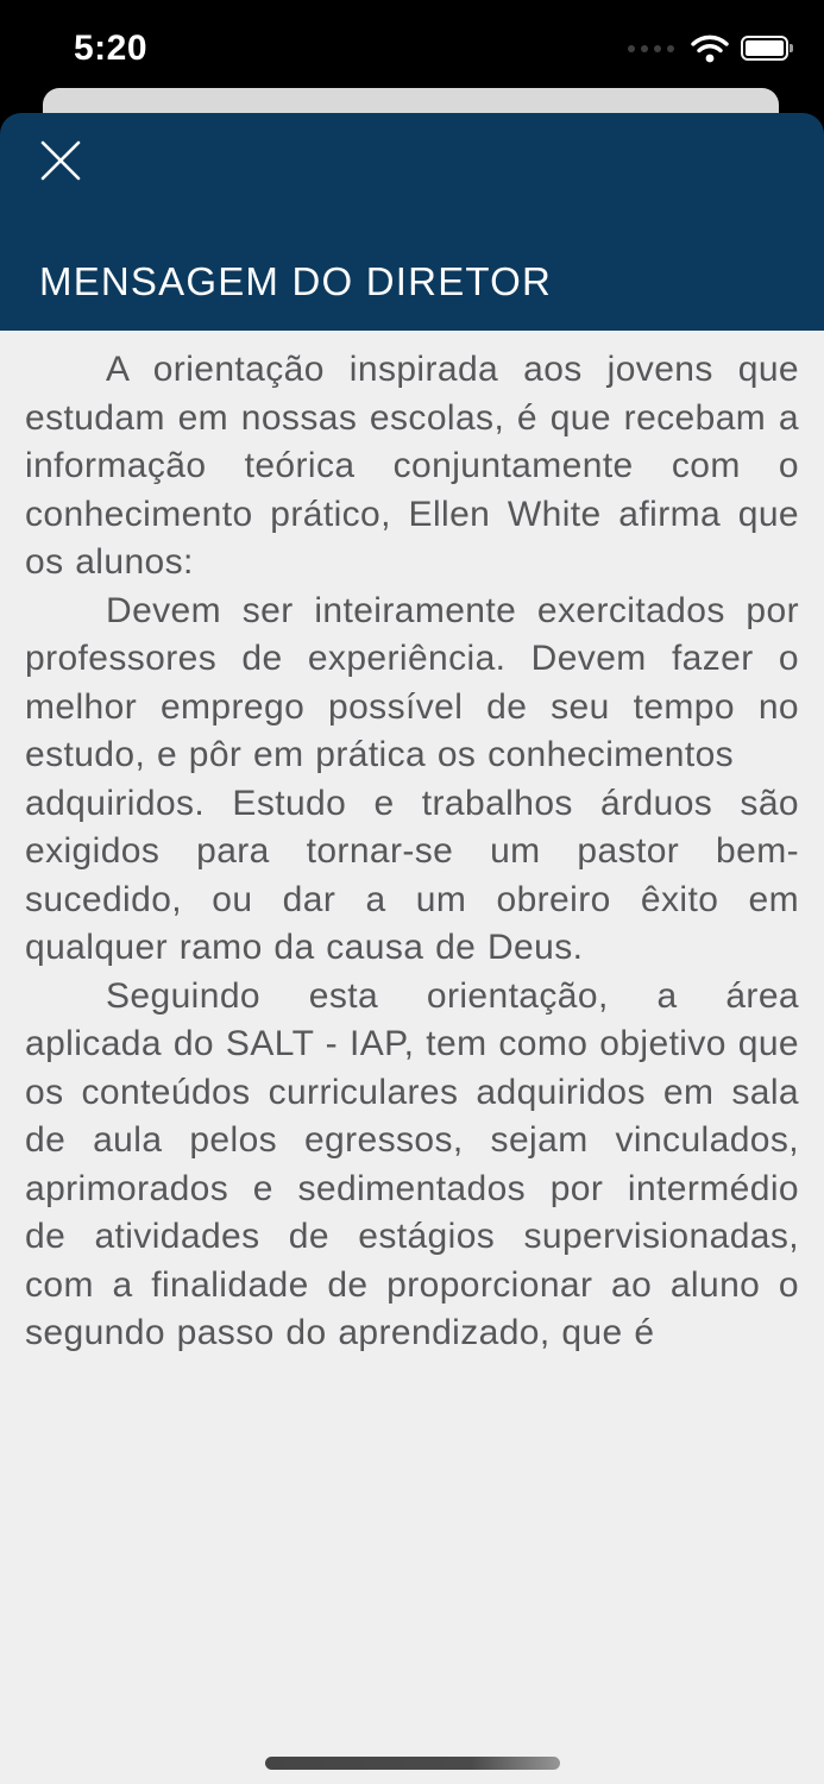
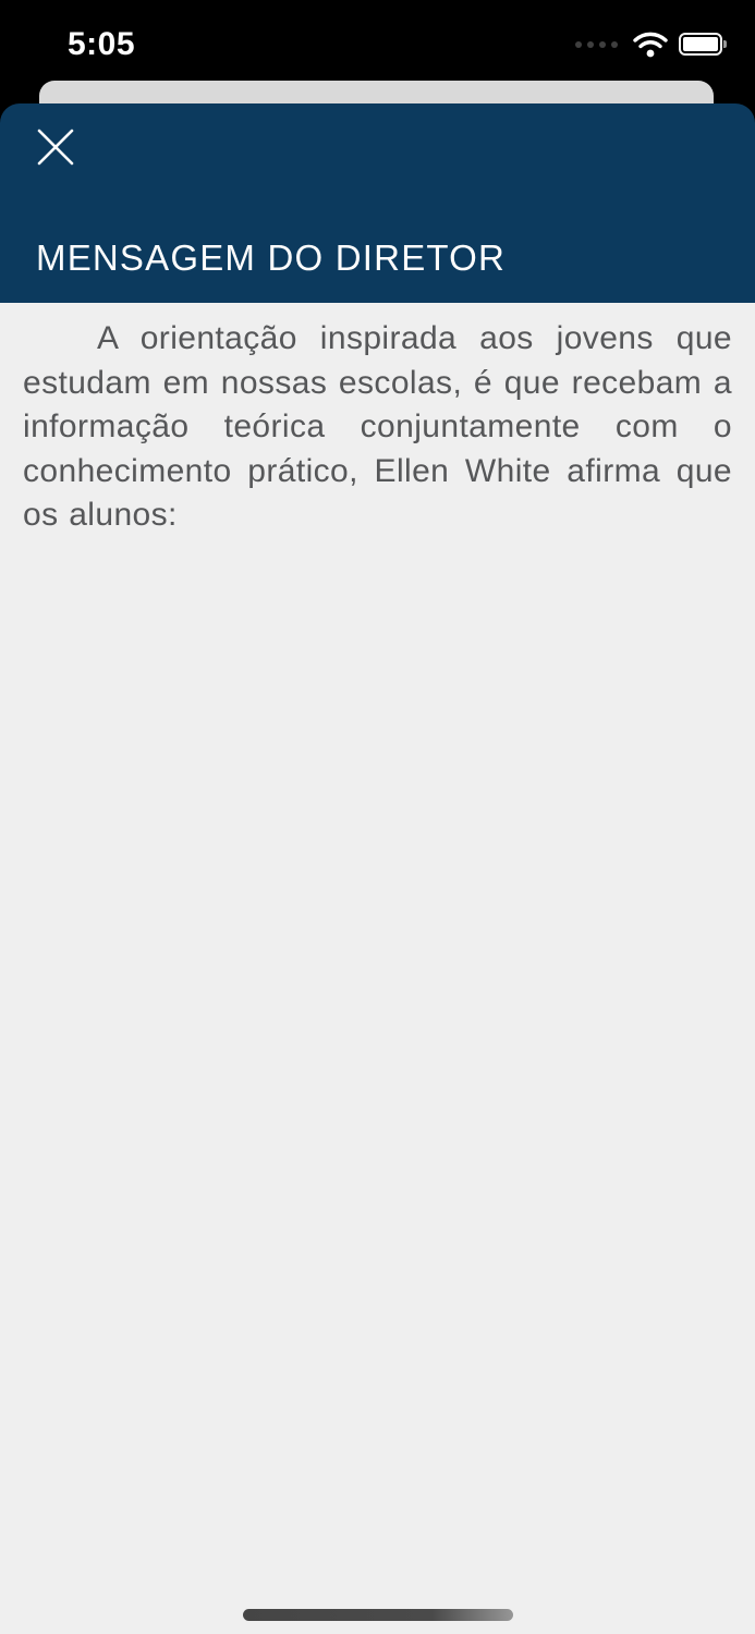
- 5:20
+ 5:05
  MENSAGEM DO DIRETOR
  A orientação inspirada aos jovens que estudam em nossas escolas, é que recebam a informação teórica conjuntamente com o conhecimento prático, Ellen White afirma que os alunos:
- Devem ser inteiramente exercitados por professores de experiência. Devem fazer o melhor emprego possível de seu tempo no estudo, e pôr em prática os conhecimentos
- adquiridos. Estudo e trabalhos árduos são exigidos para tornar-se um pastor bem-sucedido, ou dar a um obreiro êxito em qualquer ramo da causa de Deus.
- Seguindo esta orientação, a área aplicada do SALT - IAP, tem como objetivo que os conteúdos curriculares adquiridos em sala de aula pelos egressos, sejam vinculados, aprimorados e sedimentados por intermédio de atividades de estágios supervisionadas, com a finalidade de proporcionar ao aluno o segundo passo do aprendizado, que é
